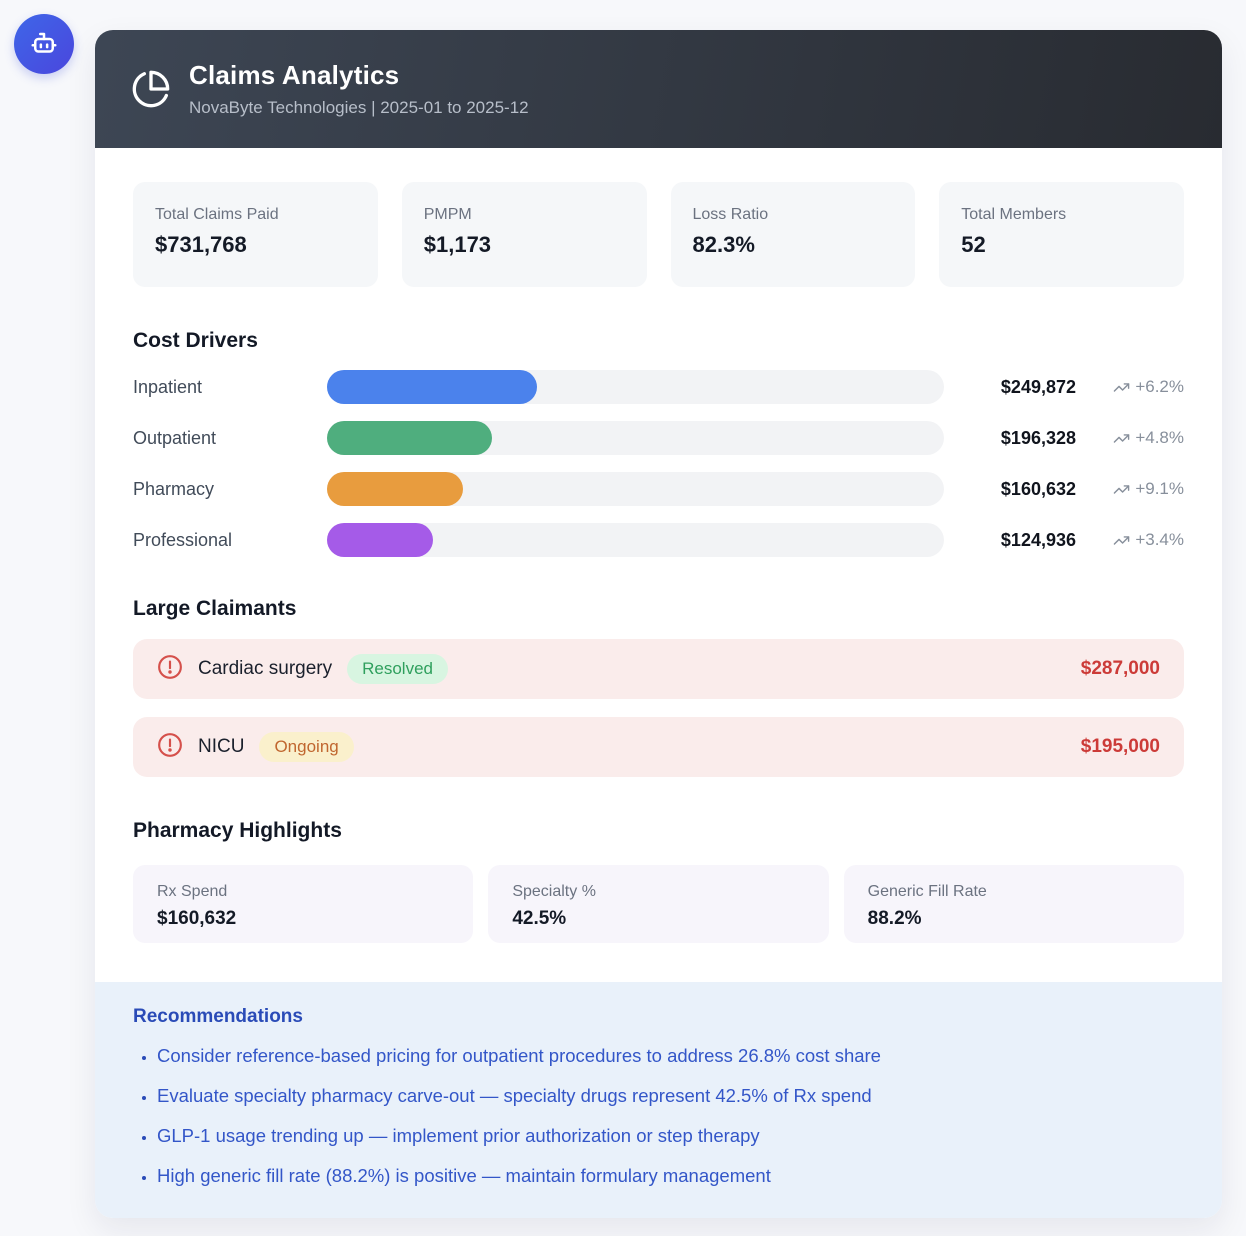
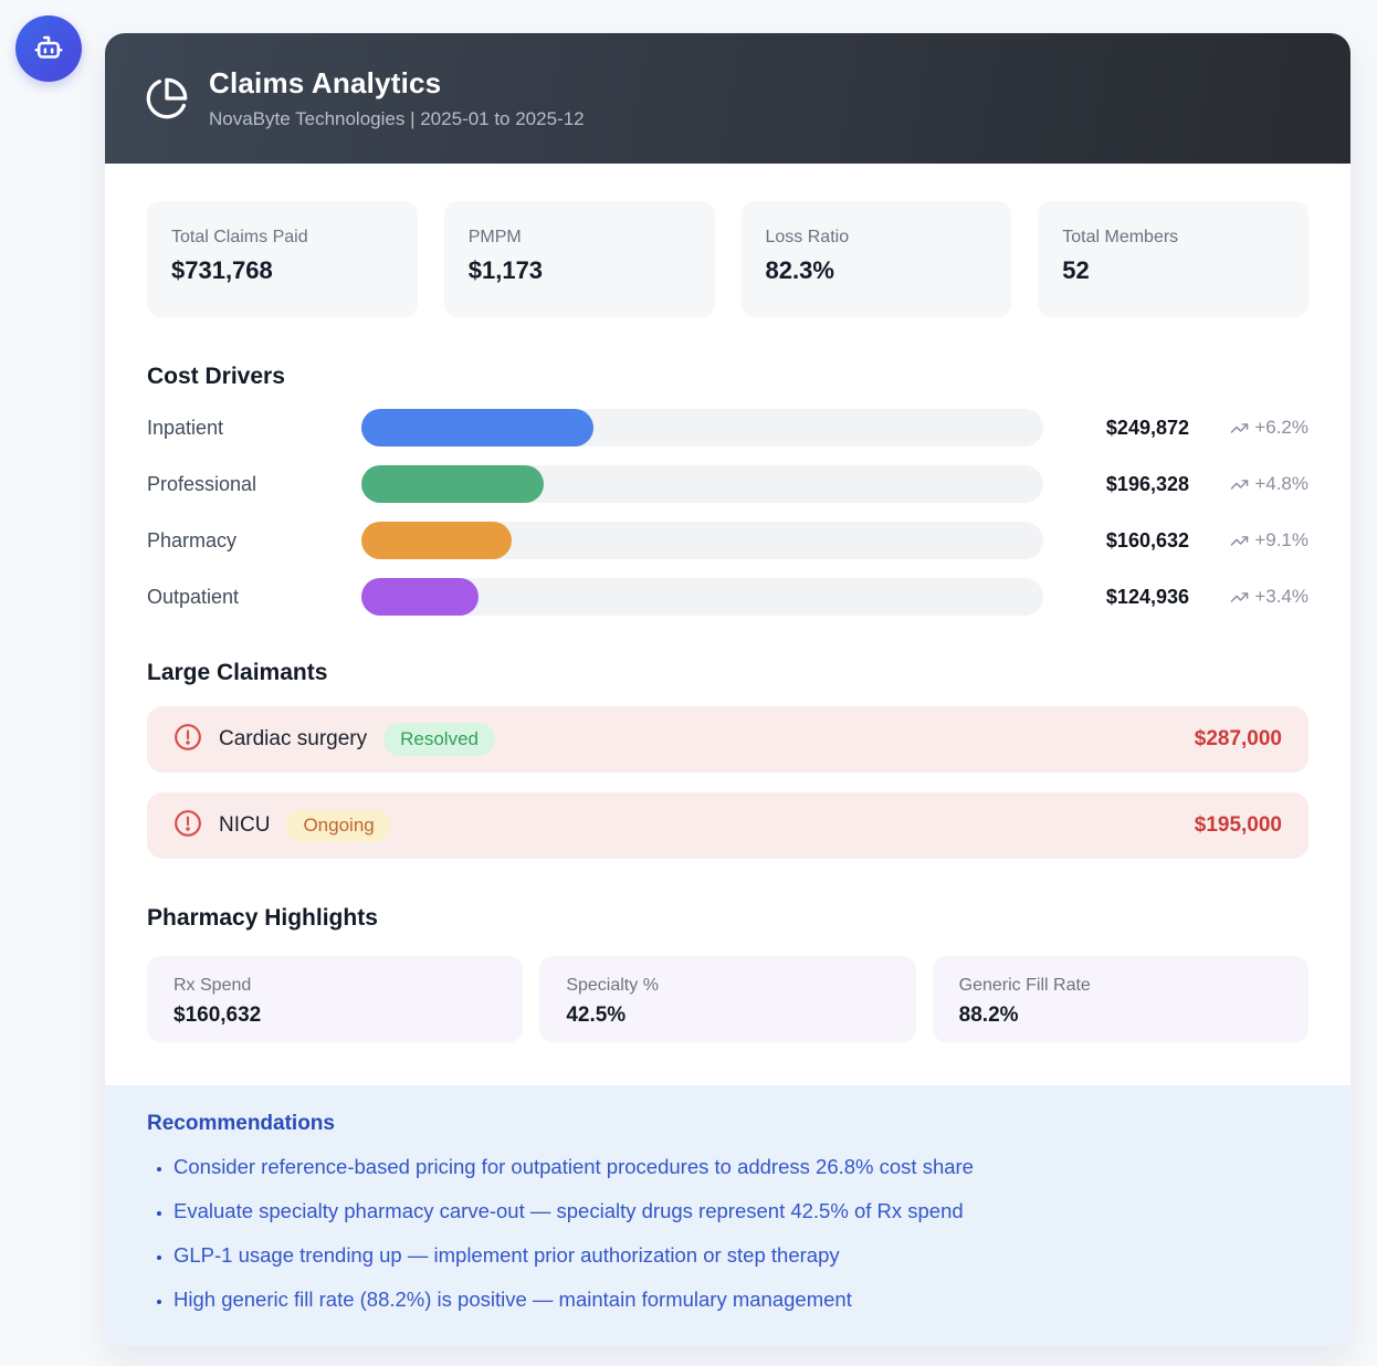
  Claims Analytics
  NovaByte Technologies | 2025-01 to 2025-12
  Total Claims Paid
  $731,768
  PMPM
  $1,173
  Loss Ratio
  82.3%
  Total Members
  52
  Cost Drivers
  Inpatient
  $249,872
  +6.2%
- Outpatient
+ Professional
  $196,328
  +4.8%
  Pharmacy
  $160,632
  +9.1%
- Professional
+ Outpatient
  $124,936
  +3.4%
  Large Claimants
  Cardiac surgery
  Resolved
  $287,000
  NICU
  Ongoing
  $195,000
  Pharmacy Highlights
  Rx Spend
  $160,632
  Specialty %
  42.5%
  Generic Fill Rate
  88.2%
  Recommendations
  Consider reference-based pricing for outpatient procedures to address 26.8% cost share
  Evaluate specialty pharmacy carve-out — specialty drugs represent 42.5% of Rx spend
  GLP-1 usage trending up — implement prior authorization or step therapy
  High generic fill rate (88.2%) is positive — maintain formulary management
